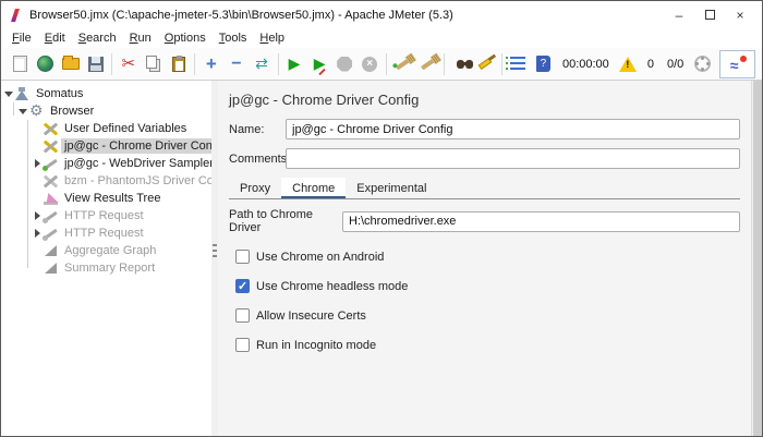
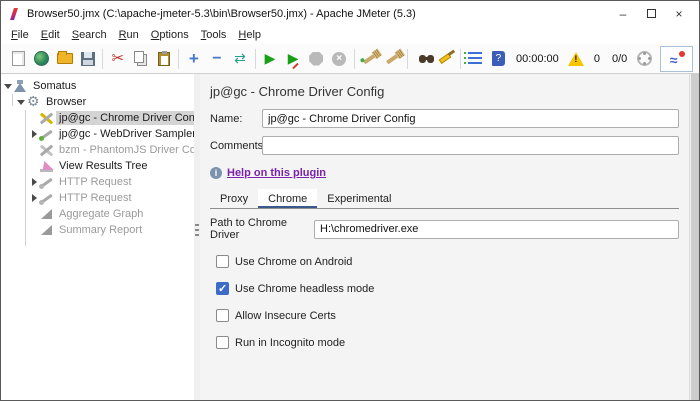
  Browser50.jmx (C:\apache-jmeter-5.3\bin\Browser50.jmx) - Apache JMeter (5.3)
  –
  ×
  File
  Edit
  Search
  Run
  Options
  Tools
  Help
  00:00:00
  0
  0/0
  Somatus
  Browser
- User Defined Variables
  jp@gc - Chrome Driver Con
  jp@gc - WebDriver Sample
  bzm - PhantomJS Driver Co
  View Results Tree
  HTTP Request
  HTTP Request
  Aggregate Graph
  Summary Report
  jp@gc - Chrome Driver Config
  Name:
  jp@gc - Chrome Driver Config
  Comments
+ i
+ Help on this plugin
  Proxy
  Chrome
  Experimental
  Path to Chrome Driver
  H:\chromedriver.exe
  Use Chrome on Android
  Use Chrome headless mode
  Allow Insecure Certs
  Run in Incognito mode
